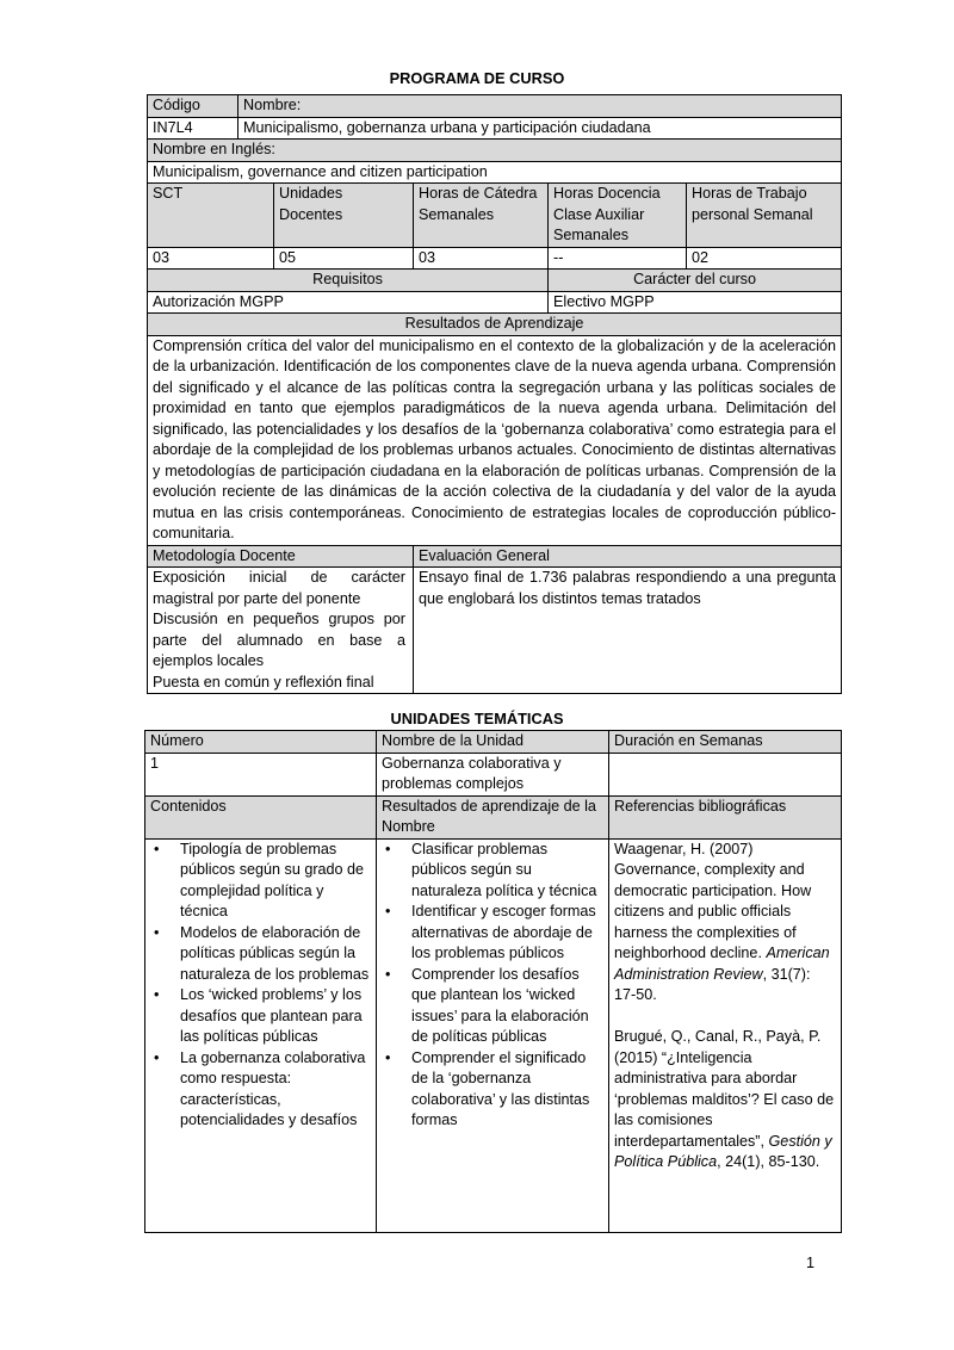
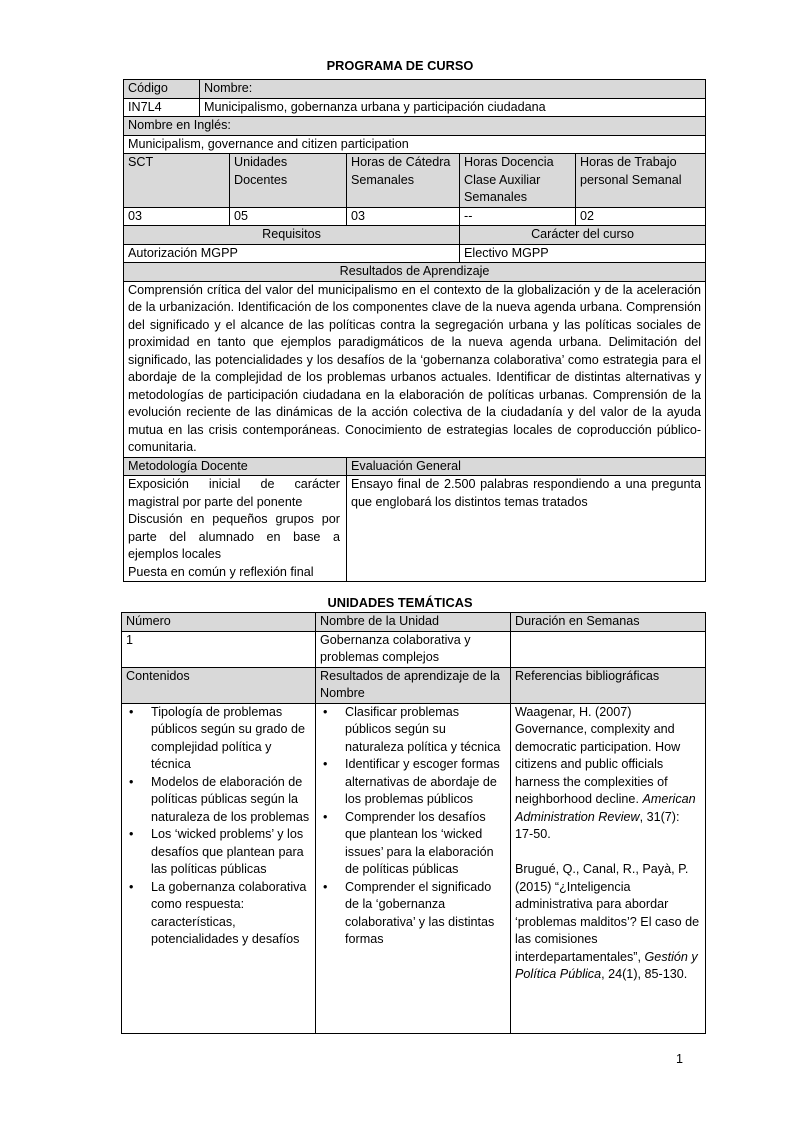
  PROGRAMA DE CURSO
  Código	Nombre:
  IN7L4	Municipalismo, gobernanza urbana y participación ciudadana
  Nombre en Inglés:
  Municipalism, governance and citizen participation
  SCT	Unidades Docentes	Horas de Cátedra Semanales	Horas Docencia Clase Auxiliar Semanales	Horas de Trabajo personal Semanal
  03	05	03	--	02
  Requisitos	Carácter del curso
  Autorización MGPP	Electivo MGPP
  Resultados de Aprendizaje
- Comprensión crítica del valor del municipalismo en el contexto de la globalización y de la aceleración de la urbanización. Identificación de los componentes clave de la nueva agenda urbana. Comprensión del significado y el alcance de las políticas contra la segregación urbana y las políticas sociales de proximidad en tanto que ejemplos paradigmáticos de la nueva agenda urbana. Delimitación del significado, las potencialidades y los desafíos de la ‘gobernanza colaborativa’ como estrategia para el abordaje de la complejidad de los problemas urbanos actuales. Conocimiento de distintas alternativas y metodologías de participación ciudadana en la elaboración de políticas urbanas. Comprensión de la evolución reciente de las dinámicas de la acción colectiva de la ciudadanía y del valor de la ayuda mutua en las crisis contemporáneas. Conocimiento de estrategias locales de coproducción público-comunitaria.
+ Comprensión crítica del valor del municipalismo en el contexto de la globalización y de la aceleración de la urbanización. Identificación de los componentes clave de la nueva agenda urbana. Comprensión del significado y el alcance de las políticas contra la segregación urbana y las políticas sociales de proximidad en tanto que ejemplos paradigmáticos de la nueva agenda urbana. Delimitación del significado, las potencialidades y los desafíos de la ‘gobernanza colaborativa’ como estrategia para el abordaje de la complejidad de los problemas urbanos actuales. Identificar de distintas alternativas y metodologías de participación ciudadana en la elaboración de políticas urbanas. Comprensión de la evolución reciente de las dinámicas de la acción colectiva de la ciudadanía y del valor de la ayuda mutua en las crisis contemporáneas. Conocimiento de estrategias locales de coproducción público-comunitaria.
  Metodología Docente	Evaluación General
- Exposición inicial de carácter magistral por parte del ponente Discusión en pequeños grupos por parte del alumnado en base a ejemplos locales Puesta en común y reflexión final	Ensayo final de 1.736 palabras respondiendo a una pregunta que englobará los distintos temas tratados
+ Exposición inicial de carácter magistral por parte del ponente Discusión en pequeños grupos por parte del alumnado en base a ejemplos locales Puesta en común y reflexión final	Ensayo final de 2.500 palabras respondiendo a una pregunta que englobará los distintos temas tratados
  UNIDADES TEMÁTICAS
  Número	Nombre de la Unidad	Duración en Semanas
  1	Gobernanza colaborativa y problemas complejos
  Contenidos	Resultados de aprendizaje de la Nombre	Referencias bibliográficas
  • Tipología de problemas públicos según su grado de complejidad política y técnica • Modelos de elaboración de políticas públicas según la naturaleza de los problemas • Los ‘wicked problems’ y los desafíos que plantean para las políticas públicas • La gobernanza colaborativa como respuesta: características, potencialidades y desafíos	• Clasificar problemas públicos según su naturaleza política y técnica • Identificar y escoger formas alternativas de abordaje de los problemas públicos • Comprender los desafíos que plantean los ‘wicked issues’ para la elaboración de políticas públicas • Comprender el significado de la ‘gobernanza colaborativa’ y las distintas formas	Waagenar, H. (2007) Governance, complexity and democratic participation. How citizens and public officials harness the complexities of neighborhood decline. American Administration Review, 31(7): 17-50. Brugué, Q., Canal, R., Payà, P. (2015) “¿Inteligencia administrativa para abordar ‘problemas malditos’? El caso de las comisiones interdepartamentales”, Gestión y Política Pública, 24(1), 85-130.
  1
